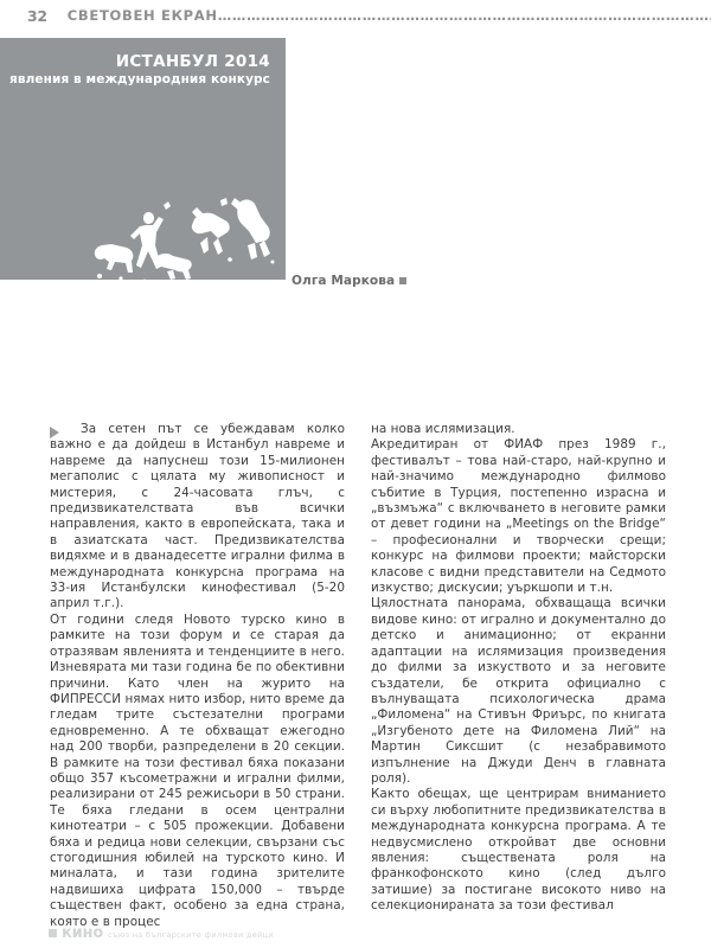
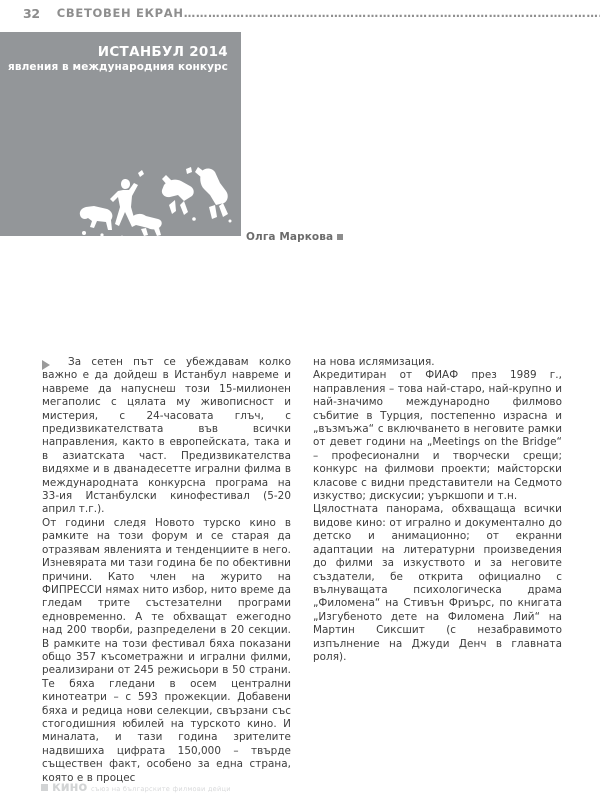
  32
  СВЕТОВЕН ЕКРАН…………………………………………………………………………………………
  ИСТАНБУЛ 2014
  явления в международния конкурс
  Олга Маркова
  За сетен път се убеждавам колко важно е да дойдеш в Истанбул навреме и навреме да напуснеш този 15-милионен мегаполис с цялата му живописност и мистерия, с 24-часовата глъч, с предизвикателствата във всички направления, както в европейската, така и в азиатската част. Предизвикателства видяхме и в дванадесетте игрални филма в международната конкурсна програма на 33-ия Истанбулски кинофестивал (5-20 април т.г.).
- От години следя Новото турско кино в рамките на този форум и се старая да отразявам явленията и тенденциите в него. Изневярата ми тази година бе по обективни причини. Като член на журито на ФИПРЕССИ нямах нито избор, нито време да гледам трите състезателни програми едновременно. А те обхващат ежегодно над 200 творби, разпределени в 20 секции. В рамките на този фестивал бяха показани общо 357 късометражни и игрални филми, реализирани от 245 режисьори в 50 страни. Те бяха гледани в осем централни кинотеатри – с 505 прожекции. Добавени бяха и редица нови селекции, свързани със стогодишния юбилей на турското кино. И миналата, и тази година зрителите надвишиха цифрата 150,000 – твърде съществен факт, особено за една страна, която е в процес
+ От години следя Новото турско кино в рамките на този форум и се старая да отразявам явленията и тенденциите в него. Изневярата ми тази година бе по обективни причини. Като член на журито на ФИПРЕССИ нямах нито избор, нито време да гледам трите състезателни програми едновременно. А те обхващат ежегодно над 200 творби, разпределени в 20 секции. В рамките на този фестивал бяха показани общо 357 късометражни и игрални филми, реализирани от 245 режисьори в 50 страни. Те бяха гледани в осем централни кинотеатри – с 593 прожекции. Добавени бяха и редица нови селекции, свързани със стогодишния юбилей на турското кино. И миналата, и тази година зрителите надвишиха цифрата 150,000 – твърде съществен факт, особено за една страна, която е в процес
  на нова ислямизация.
- Акредитиран от ФИАФ през 1989 г., фестивалът – това най-старо, най-крупно и най-значимо международно филмово събитие в Турция, постепенно израсна и „възмъжа“ с включването в неговите рамки от девет години на „Meetings on the Bridge“ – професионални и творчески срещи; конкурс на филмови проекти; майсторски класове с видни представители на Седмото изкуство; дискусии; уъркшопи и т.н.
+ Акредитиран от ФИАФ през 1989 г., направления – това най-старо, най-крупно и най-значимо международно филмово събитие в Турция, постепенно израсна и „възмъжа“ с включването в неговите рамки от девет години на „Meetings on the Bridge“ – професионални и творчески срещи; конкурс на филмови проекти; майсторски класове с видни представители на Седмото изкуство; дискусии; уъркшопи и т.н.
- Цялостната панорама, обхващаща всички видове кино: от игрално и документално до детско и анимационно; от екранни адаптации на ислямизация произведения до филми за изкуството и за неговите създатели, бе открита официално с вълнуващата психологическа драма „Филомена“ на Стивън Фриърс, по книгата „Изгубеното дете на Филомена Лий“ на Мартин Сиксшит (с незабравимото изпълнение на Джуди Денч в главната роля).
+ Цялостната панорама, обхващаща всички видове кино: от игрално и документално до детско и анимационно; от екранни адаптации на литературни произведения до филми за изкуството и за неговите създатели, бе открита официално с вълнуващата психологическа драма „Филомена“ на Стивън Фриърс, по книгата „Изгубеното дете на Филомена Лий“ на Мартин Сиксшит (с незабравимото изпълнение на Джуди Денч в главната роля).
- Както обещах, ще центрирам вниманието си върху любопитните предизвикателства в международната конкурсна програма. А те недвусмислено откройват две основни явления: съществената роля на франкофонското кино (след дълго затишие) за постигане високото ниво на селекционираната за този фестивал
  кино
  съюз на българските филмови дейци
